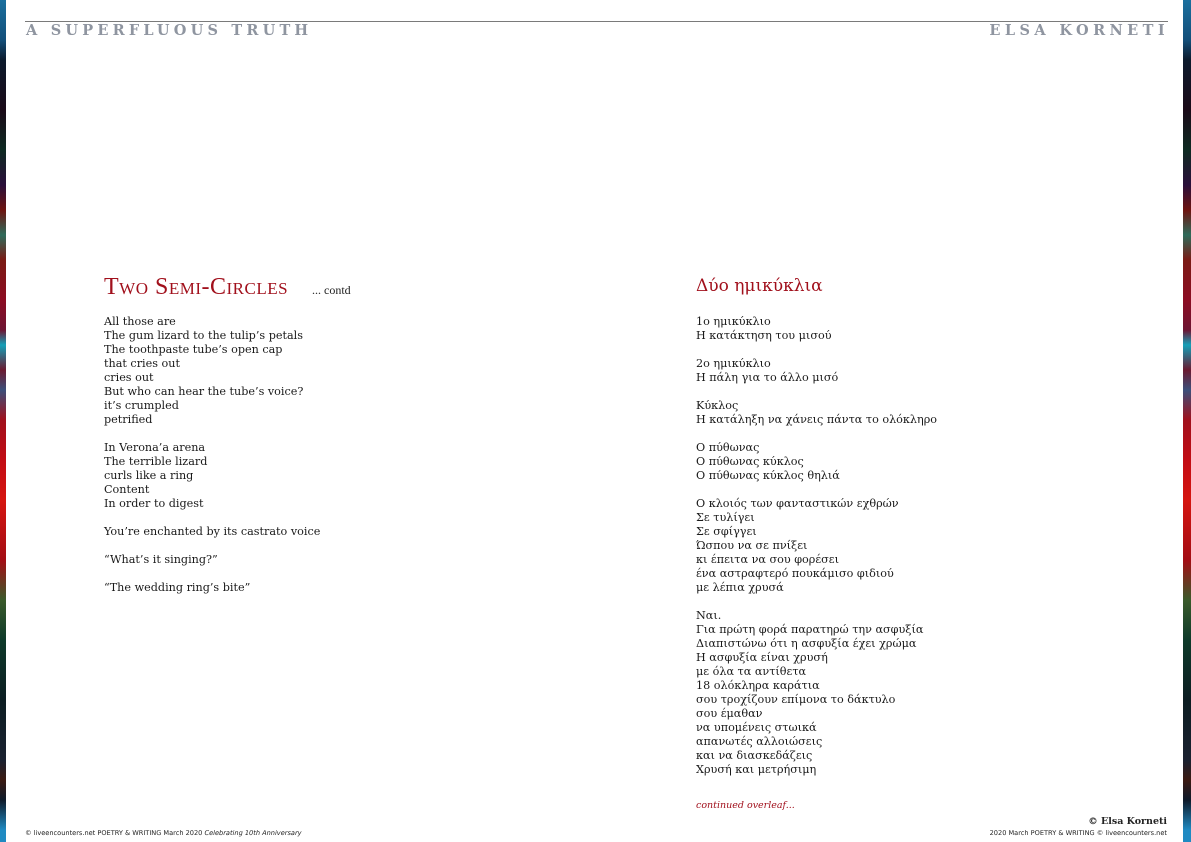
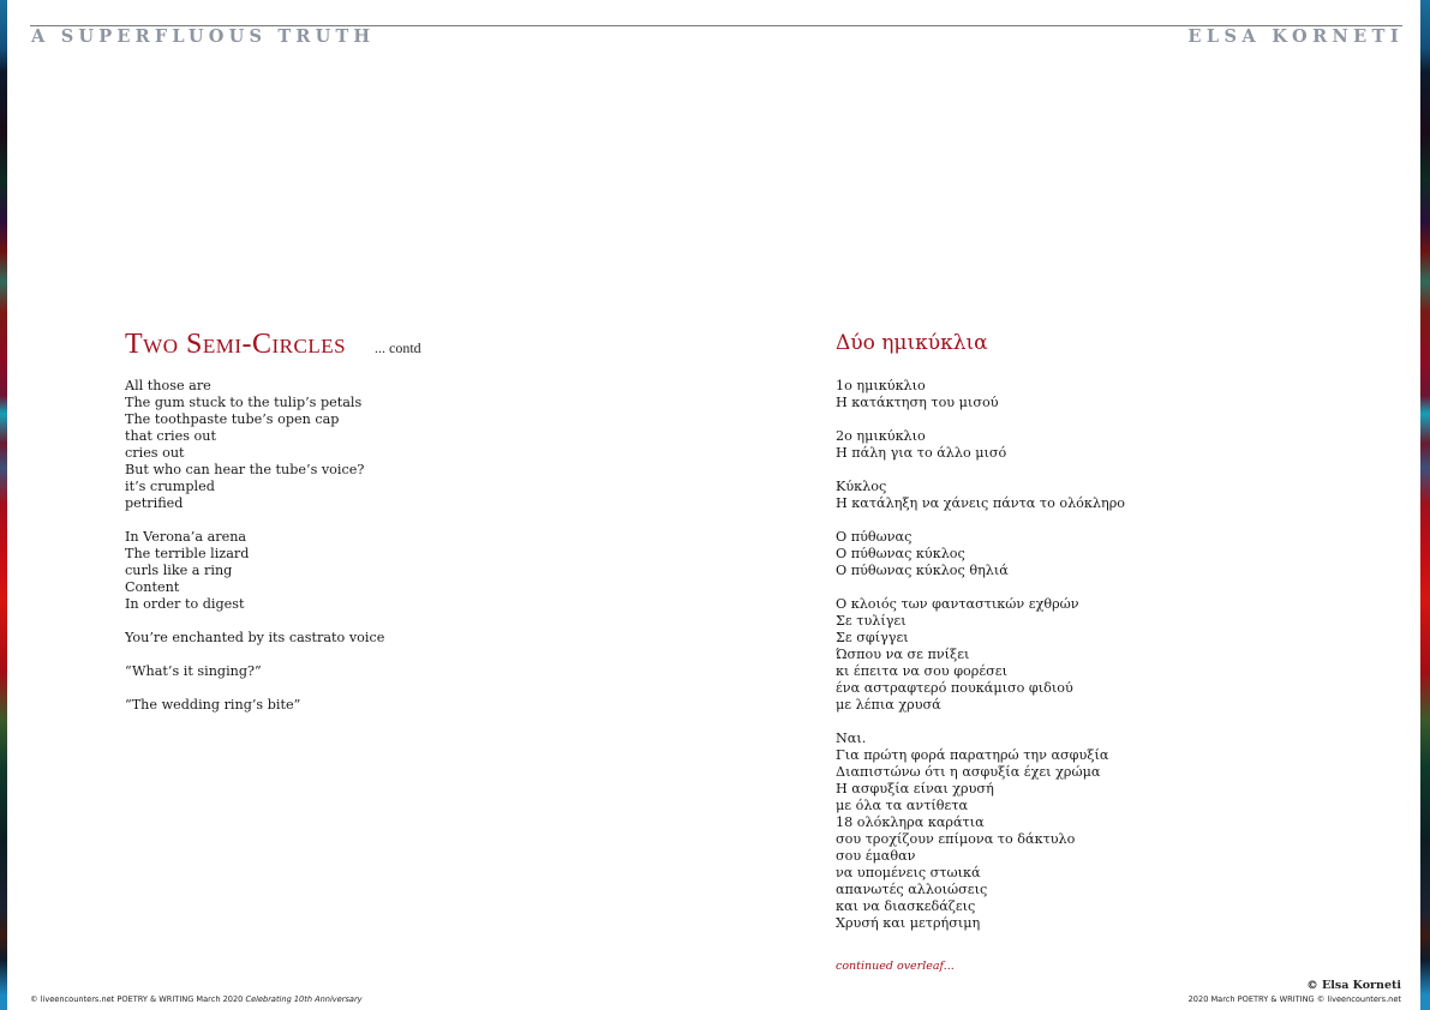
  A SUPERFLUOUS TRUTH
  ELSA KORNETI
  Two Semi-Circles
  ... contd
  All those are
- The gum lizard to the tulip’s petals
+ The gum stuck to the tulip’s petals
  The toothpaste tube’s open cap
  that cries out
  cries out
  But who can hear the tube’s voice?
  it’s crumpled
  petrified
  In Verona’a arena
  The terrible lizard
  curls like a ring
  Content
  In order to digest
  You’re enchanted by its castrato voice
  “What’s it singing?”
  “The wedding ring’s bite”
  Δύο ημικύκλια
  1ο ημικύκλιο
  Η κατάκτηση του μισού
  2ο ημικύκλιο
  Η πάλη για το άλλο μισό
  Κύκλος
  Η κατάληξη να χάνεις πάντα το ολόκληρο
  Ο πύθωνας
  Ο πύθωνας κύκλος
  Ο πύθωνας κύκλος θηλιά
  Ο κλοιός των φανταστικών εχθρών
  Σε τυλίγει
  Σε σφίγγει
  Ώσπου να σε πνίξει
  κι έπειτα να σου φορέσει
  ένα αστραφτερό πουκάμισο φιδιού
  με λέπια χρυσά
  Ναι.
  Για πρώτη φορά παρατηρώ την ασφυξία
  Διαπιστώνω ότι η ασφυξία έχει χρώμα
  Η ασφυξία είναι χρυσή
  με όλα τα αντίθετα
  18 ολόκληρα καράτια
  σου τροχίζουν επίμονα το δάκτυλο
  σου έμαθαν
  να υπομένεις στωικά
  απανωτές αλλοιώσεις
  και να διασκεδάζεις
  Χρυσή και μετρήσιμη
  continued overleaf...
  © liveencounters.net POETRY & WRITING March 2020 Celebrating 10th Anniversary
  © Elsa Korneti
  2020 March POETRY & WRITING © liveencounters.net
